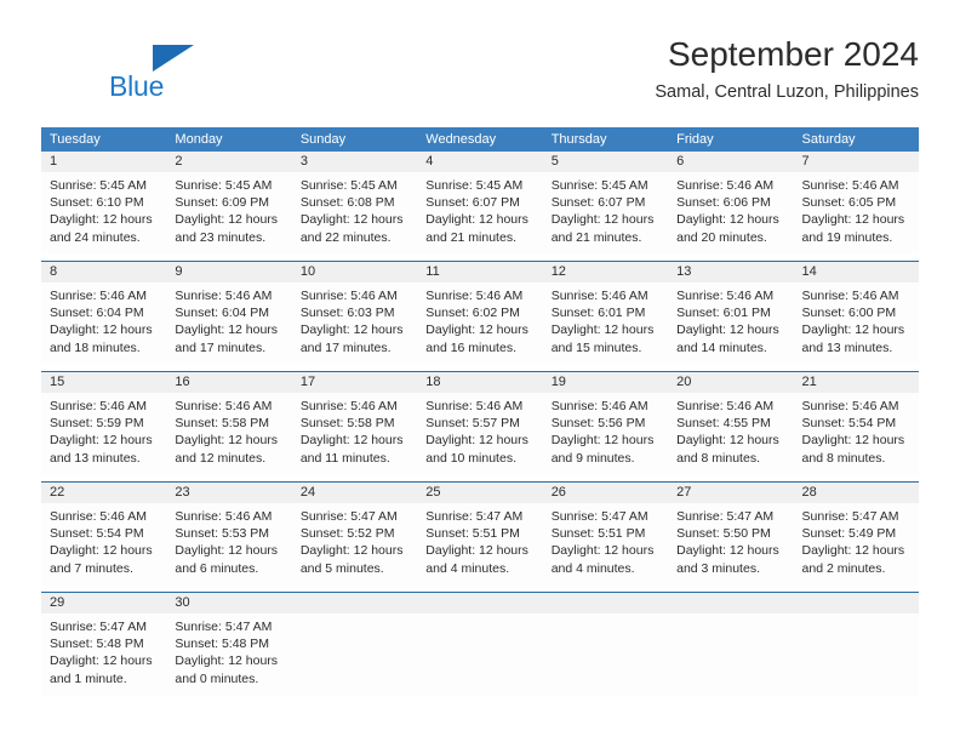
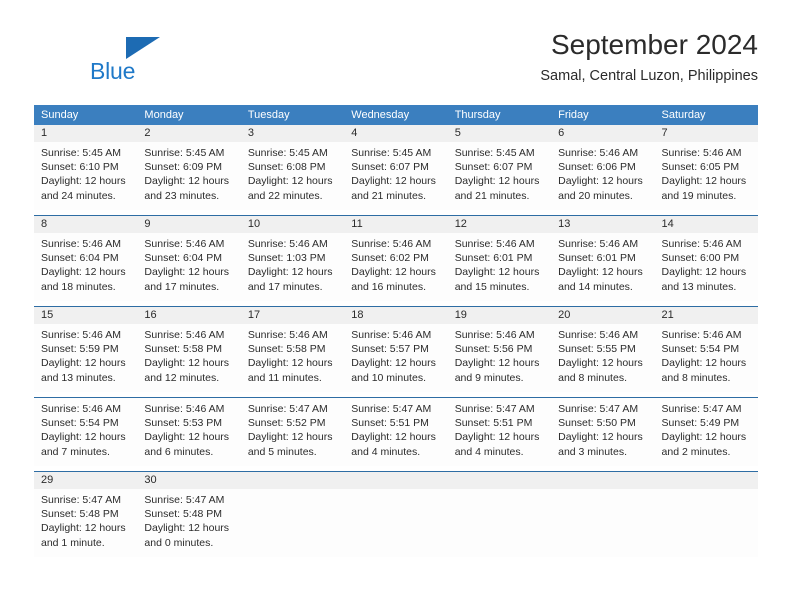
  Blue
  September 2024
  Samal, Central Luzon, Philippines
- Tuesday
+ Sunday
  Monday
- Sunday
+ Tuesday
  Wednesday
  Thursday
  Friday
  Saturday
  1
  2
  3
  4
  5
  6
  7
  Sunrise: 5:45 AM
  Sunset: 6:10 PM
  Daylight: 12 hours
  and 24 minutes.
  Sunrise: 5:45 AM
  Sunset: 6:09 PM
  Daylight: 12 hours
  and 23 minutes.
  Sunrise: 5:45 AM
  Sunset: 6:08 PM
  Daylight: 12 hours
  and 22 minutes.
  Sunrise: 5:45 AM
  Sunset: 6:07 PM
  Daylight: 12 hours
  and 21 minutes.
  Sunrise: 5:45 AM
  Sunset: 6:07 PM
  Daylight: 12 hours
  and 21 minutes.
  Sunrise: 5:46 AM
  Sunset: 6:06 PM
  Daylight: 12 hours
  and 20 minutes.
  Sunrise: 5:46 AM
  Sunset: 6:05 PM
  Daylight: 12 hours
  and 19 minutes.
  8
  9
  10
  11
  12
  13
  14
  Sunrise: 5:46 AM
  Sunset: 6:04 PM
  Daylight: 12 hours
  and 18 minutes.
  Sunrise: 5:46 AM
  Sunset: 6:04 PM
  Daylight: 12 hours
  and 17 minutes.
  Sunrise: 5:46 AM
- Sunset: 6:03 PM
+ Sunset: 1:03 PM
  Daylight: 12 hours
  and 17 minutes.
  Sunrise: 5:46 AM
  Sunset: 6:02 PM
  Daylight: 12 hours
  and 16 minutes.
  Sunrise: 5:46 AM
  Sunset: 6:01 PM
  Daylight: 12 hours
  and 15 minutes.
  Sunrise: 5:46 AM
  Sunset: 6:01 PM
  Daylight: 12 hours
  and 14 minutes.
  Sunrise: 5:46 AM
  Sunset: 6:00 PM
  Daylight: 12 hours
  and 13 minutes.
  15
  16
  17
  18
  19
  20
  21
  Sunrise: 5:46 AM
  Sunset: 5:59 PM
  Daylight: 12 hours
  and 13 minutes.
  Sunrise: 5:46 AM
  Sunset: 5:58 PM
  Daylight: 12 hours
  and 12 minutes.
  Sunrise: 5:46 AM
  Sunset: 5:58 PM
  Daylight: 12 hours
  and 11 minutes.
  Sunrise: 5:46 AM
  Sunset: 5:57 PM
  Daylight: 12 hours
  and 10 minutes.
  Sunrise: 5:46 AM
  Sunset: 5:56 PM
  Daylight: 12 hours
  and 9 minutes.
  Sunrise: 5:46 AM
- Sunset: 4:55 PM
+ Sunset: 5:55 PM
  Daylight: 12 hours
  and 8 minutes.
  Sunrise: 5:46 AM
  Sunset: 5:54 PM
  Daylight: 12 hours
  and 8 minutes.
- 22
- 23
- 24
- 25
- 26
- 27
- 28
  Sunrise: 5:46 AM
  Sunset: 5:54 PM
  Daylight: 12 hours
  and 7 minutes.
  Sunrise: 5:46 AM
  Sunset: 5:53 PM
  Daylight: 12 hours
  and 6 minutes.
  Sunrise: 5:47 AM
  Sunset: 5:52 PM
  Daylight: 12 hours
  and 5 minutes.
  Sunrise: 5:47 AM
  Sunset: 5:51 PM
  Daylight: 12 hours
  and 4 minutes.
  Sunrise: 5:47 AM
  Sunset: 5:51 PM
  Daylight: 12 hours
  and 4 minutes.
  Sunrise: 5:47 AM
  Sunset: 5:50 PM
  Daylight: 12 hours
  and 3 minutes.
  Sunrise: 5:47 AM
  Sunset: 5:49 PM
  Daylight: 12 hours
  and 2 minutes.
  29
  30
  Sunrise: 5:47 AM
  Sunset: 5:48 PM
  Daylight: 12 hours
  and 1 minute.
  Sunrise: 5:47 AM
  Sunset: 5:48 PM
  Daylight: 12 hours
  and 0 minutes.
